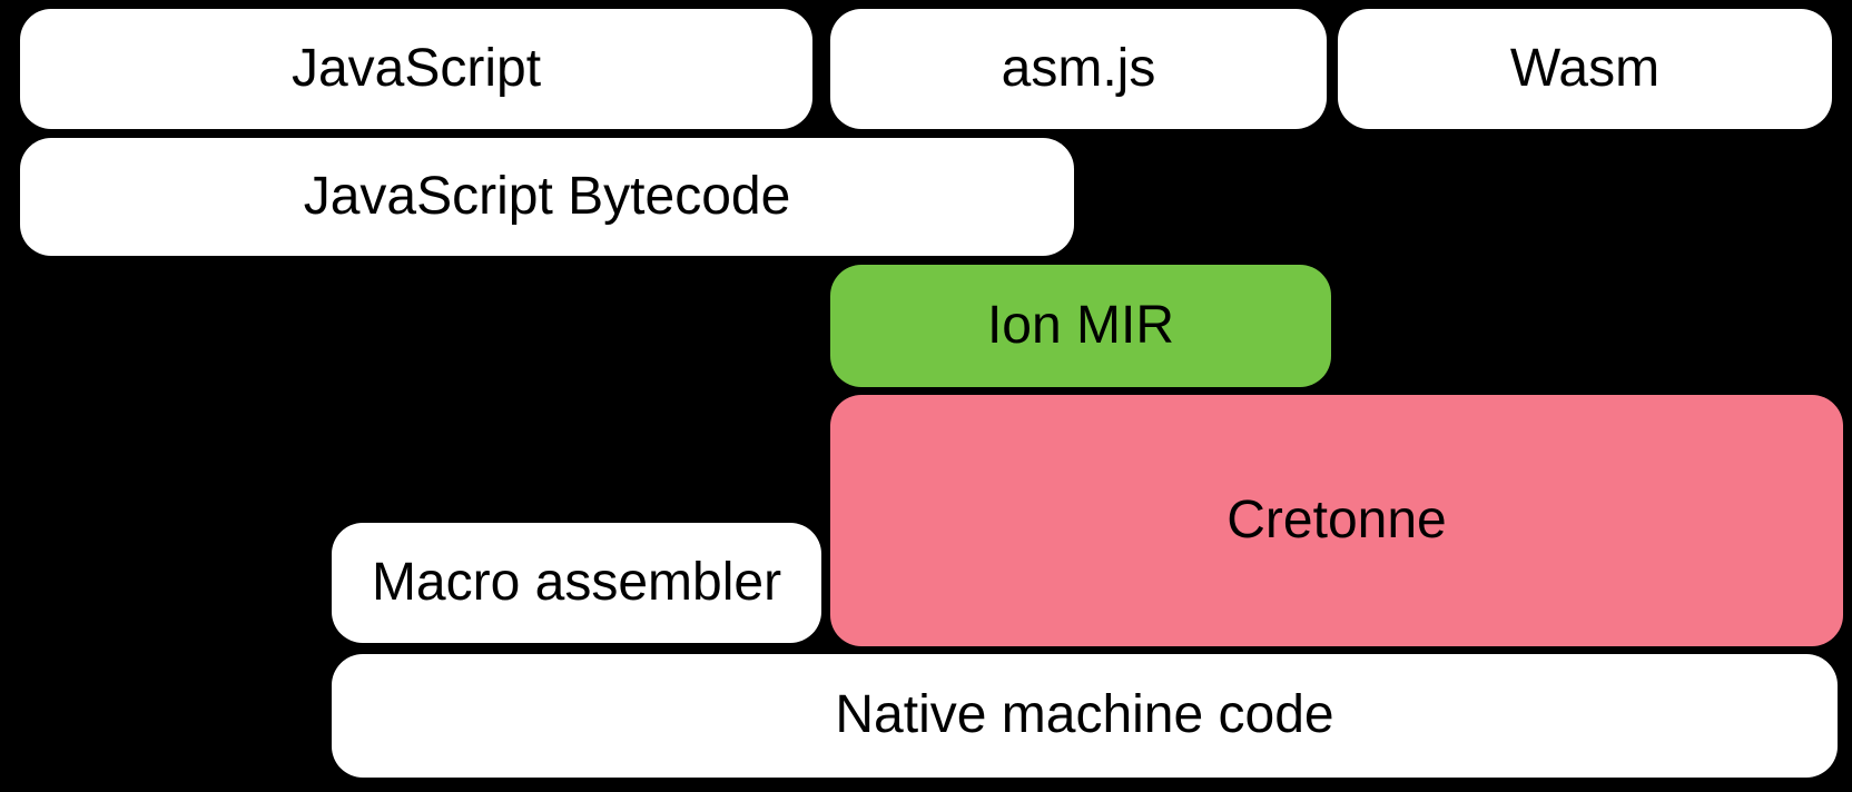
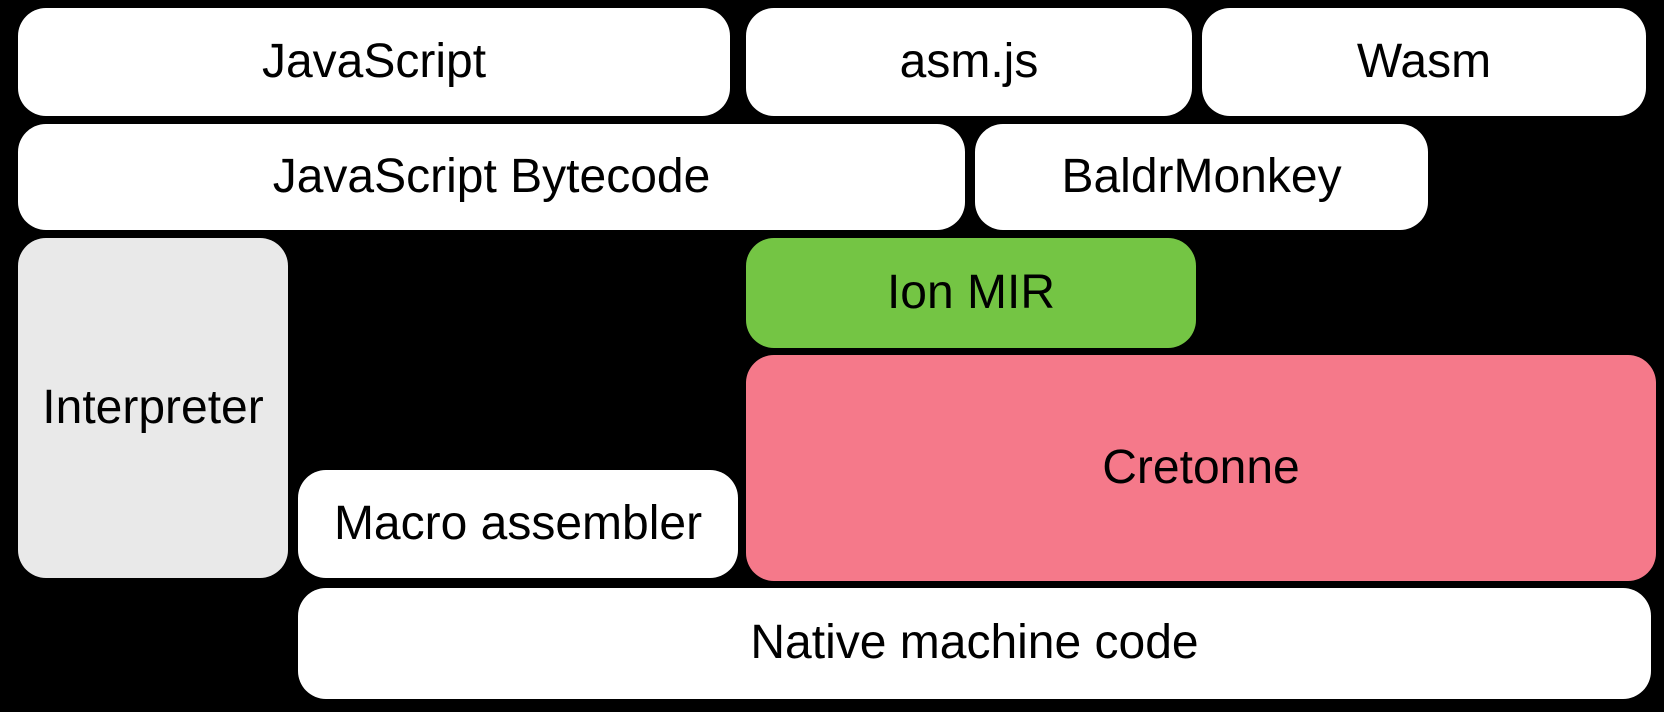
  JavaScript
  asm.js
  Wasm
  JavaScript Bytecode
+ BaldrMonkey
+ Interpreter
  Ion MIR
  Cretonne
  Macro assembler
  Native machine code
